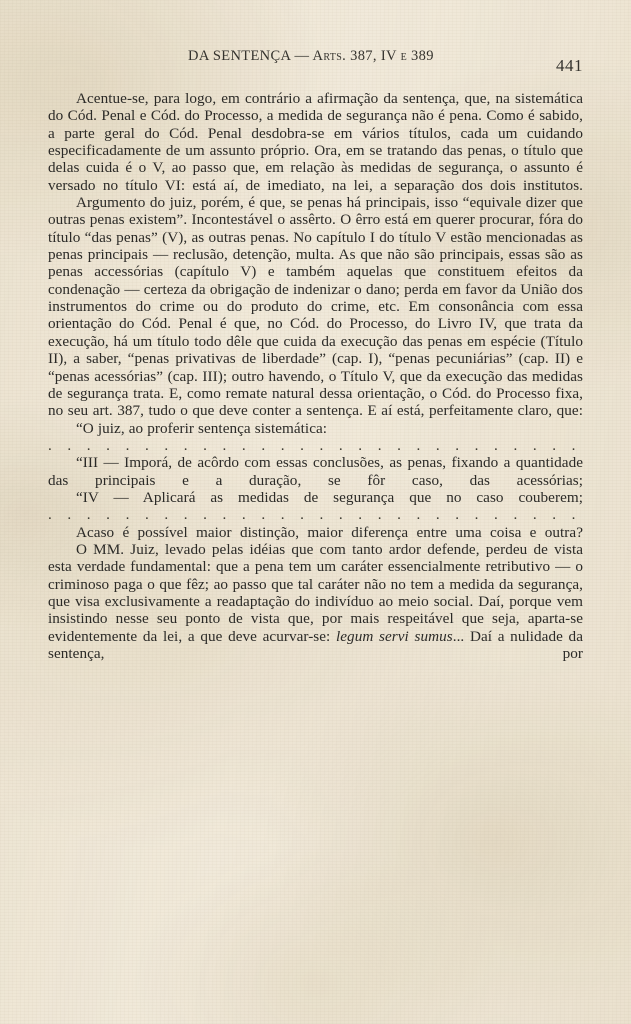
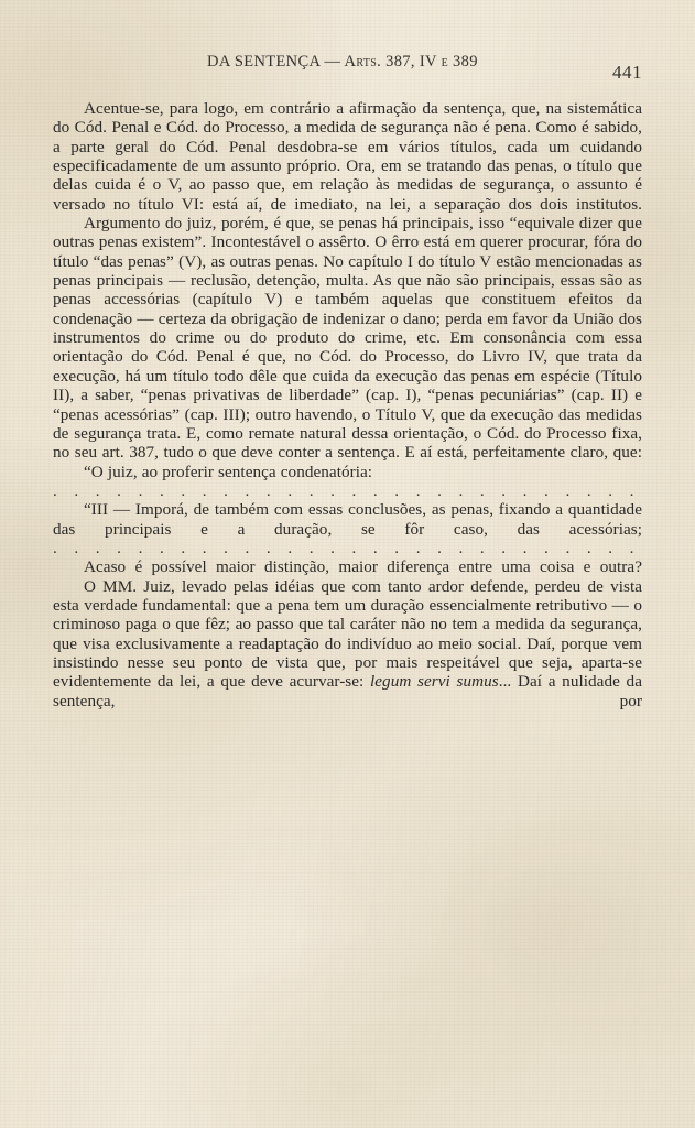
  DA SENTENÇA — Arts. 387, IV e 389
  441
  Acentue-se, para logo, em contrário a afirmação da sentença, que, na sistemática do Cód. Penal e Cód. do Processo, a medida de segurança não é pena. Como é sabido, a parte geral do Cód. Penal desdobra-se em vários títulos, cada um cuidando especificadamente de um assunto próprio. Ora, em se tratando das penas, o título que delas cuida é o V, ao passo que, em relação às medidas de segurança, o assunto é versado no título VI: está aí, de imediato, na lei, a separação dos dois institutos.
  Argumento do juiz, porém, é que, se penas há principais, isso “equivale dizer que outras penas existem”. Incontestável o assêrto. O êrro está em querer procurar, fóra do título “das penas” (V), as outras penas. No capítulo I do título V estão mencionadas as penas principais — reclusão, detenção, multa. As que não são principais, essas são as penas accessórias (capítulo V) e também aquelas que constituem efeitos da condenação — certeza da obrigação de indenizar o dano; perda em favor da União dos instrumentos do crime ou do produto do crime, etc. Em consonância com essa orientação do Cód. Penal é que, no Cód. do Processo, do Livro IV, que trata da execução, há um título todo dêle que cuida da execução das penas em espécie (Título II), a saber, “penas privativas de liberdade” (cap. I), “penas pecuniárias” (cap. II) e “penas acessórias” (cap. III); outro havendo, o Título V, que da execução das medidas de segurança trata. E, como remate natural dessa orientação, o Cód. do Processo fixa, no seu art. 387, tudo o que deve conter a sentença. E aí está, perfeitamente claro, que:
- “O juiz, ao proferir sentença sistemática:
+ “O juiz, ao proferir sentença condenatória:
- “III — Imporá, de acôrdo com essas conclusões, as penas, fixando a quantidade das principais e a duração, se fôr caso, das acessórias;
+ “III — Imporá, de também com essas conclusões, as penas, fixando a quantidade das principais e a duração, se fôr caso, das acessórias;
- “IV — Aplicará as medidas de segurança que no caso couberem;
  Acaso é possível maior distinção, maior diferença entre uma coisa e outra?
- O MM. Juiz, levado pelas idéias que com tanto ardor defende, perdeu de vista esta verdade fundamental: que a pena tem um caráter essencialmente retributivo — o criminoso paga o que fêz; ao passo que tal caráter não no tem a medida da segurança, que visa exclusivamente a readaptação do indivíduo ao meio social. Daí, porque vem insistindo nesse seu ponto de vista que, por mais respeitável que seja, aparta-se evidentemente da lei, a que deve acurvar-se: legum servi sumus... Daí a nulidade da sentença, por
+ O MM. Juiz, levado pelas idéias que com tanto ardor defende, perdeu de vista esta verdade fundamental: que a pena tem um duração essencialmente retributivo — o criminoso paga o que fêz; ao passo que tal caráter não no tem a medida da segurança, que visa exclusivamente a readaptação do indivíduo ao meio social. Daí, porque vem insistindo nesse seu ponto de vista que, por mais respeitável que seja, aparta-se evidentemente da lei, a que deve acurvar-se: legum servi sumus... Daí a nulidade da sentença, por
